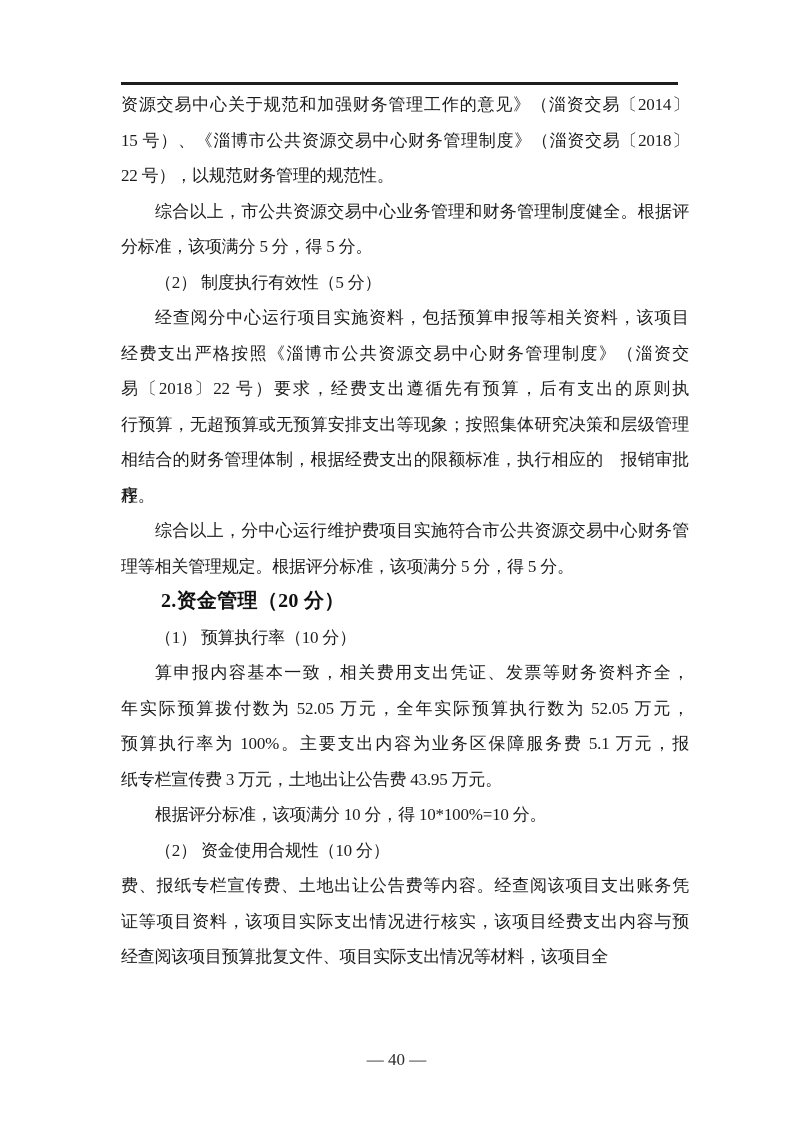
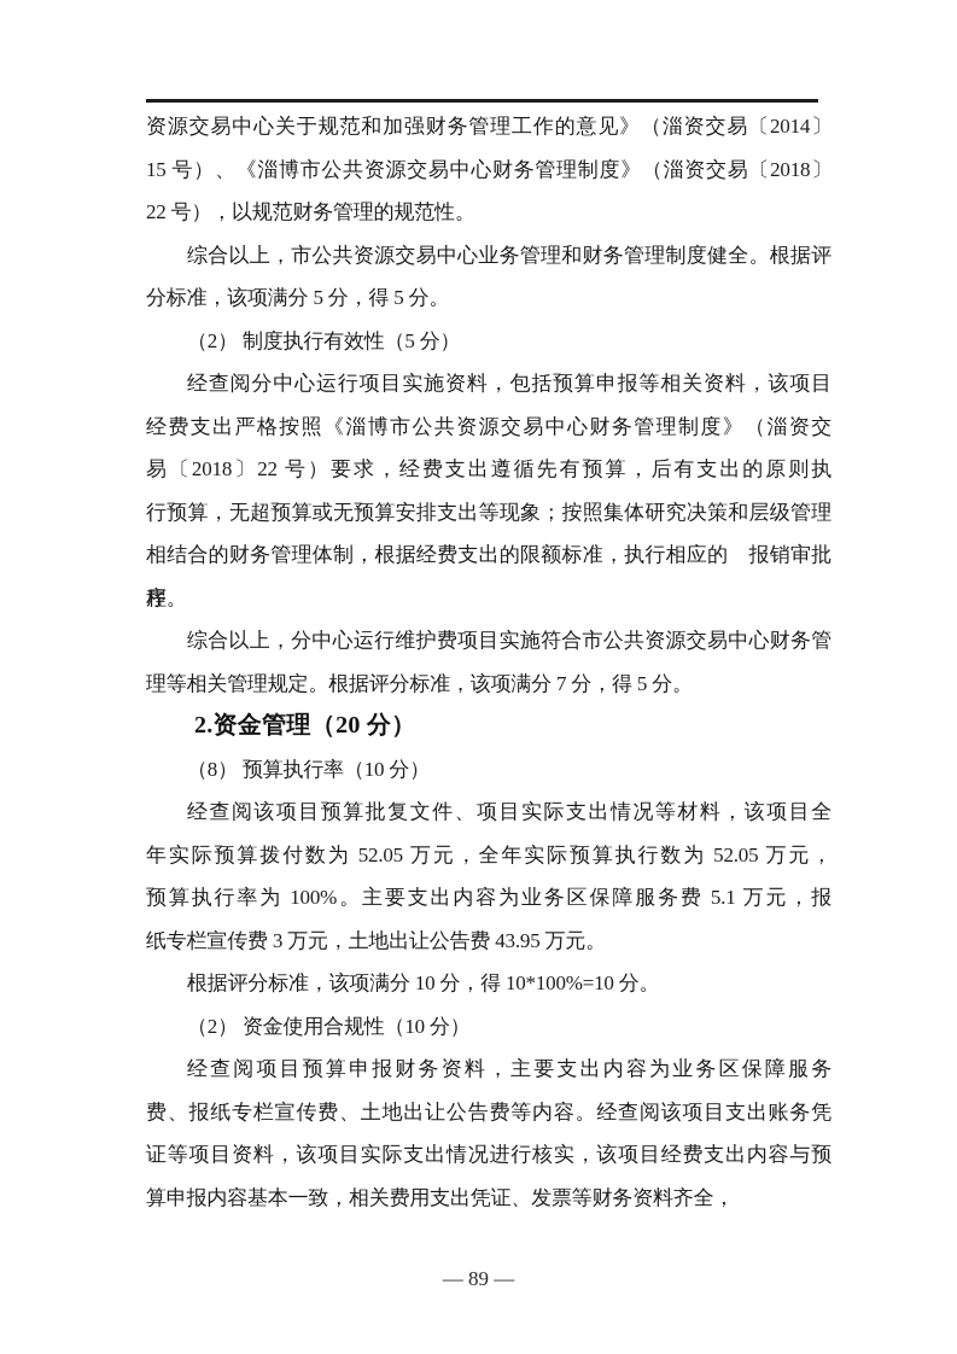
  资源交易中心关于规范和加强财务管理工作的意见》（淄资交易〔2014〕
  15 号）、《淄博市公共资源交易中心财务管理制度》（淄资交易〔2018〕
  22 号），以规范财务管理的规范性。
  综合以上，市公共资源交易中心业务管理和财务管理制度健全。根据评
  分标准，该项满分 5 分，得 5 分。
  （2） 制度执行有效性（5 分）
  经查阅分中心运行项目实施资料，包括预算申报等相关资料，该项目
  经费支出严格按照《淄博市公共资源交易中心财务管理制度》（淄资交
  易〔2018〕22 号）要求，经费支出遵循先有预算，后有支出的原则执
  行预算，无超预算或无预算安排支出等现象；按照集体研究决策和层级管理
  相结合的财务管理体制，根据经费支出的限额标准，执行相应的 报销审批程
  序。
  综合以上，分中心运行维护费项目实施符合市公共资源交易中心财务管
- 理等相关管理规定。根据评分标准，该项满分 5 分，得 5 分。
+ 理等相关管理规定。根据评分标准，该项满分 7 分，得 5 分。
  2.资金管理（20 分）
- （1） 预算执行率（10 分）
+ （8） 预算执行率（10 分）
- 算申报内容基本一致，相关费用支出凭证、发票等财务资料齐全，
+ 经查阅该项目预算批复文件、项目实际支出情况等材料，该项目全
  年实际预算拨付数为 52.05 万元，全年实际预算执行数为 52.05 万元，
  预算执行率为 100%。主要支出内容为业务区保障服务费 5.1 万元，报
  纸专栏宣传费 3 万元，土地出让公告费 43.95 万元。
  根据评分标准，该项满分 10 分，得 10*100%=10 分。
  （2） 资金使用合规性（10 分）
+ 经查阅项目预算申报财务资料，主要支出内容为业务区保障服务
  费、报纸专栏宣传费、土地出让公告费等内容。经查阅该项目支出账务凭
  证等项目资料，该项目实际支出情况进行核实，该项目经费支出内容与预
- 经查阅该项目预算批复文件、项目实际支出情况等材料，该项目全
+ 算申报内容基本一致，相关费用支出凭证、发票等财务资料齐全，
- — 40 —
+ — 89 —
